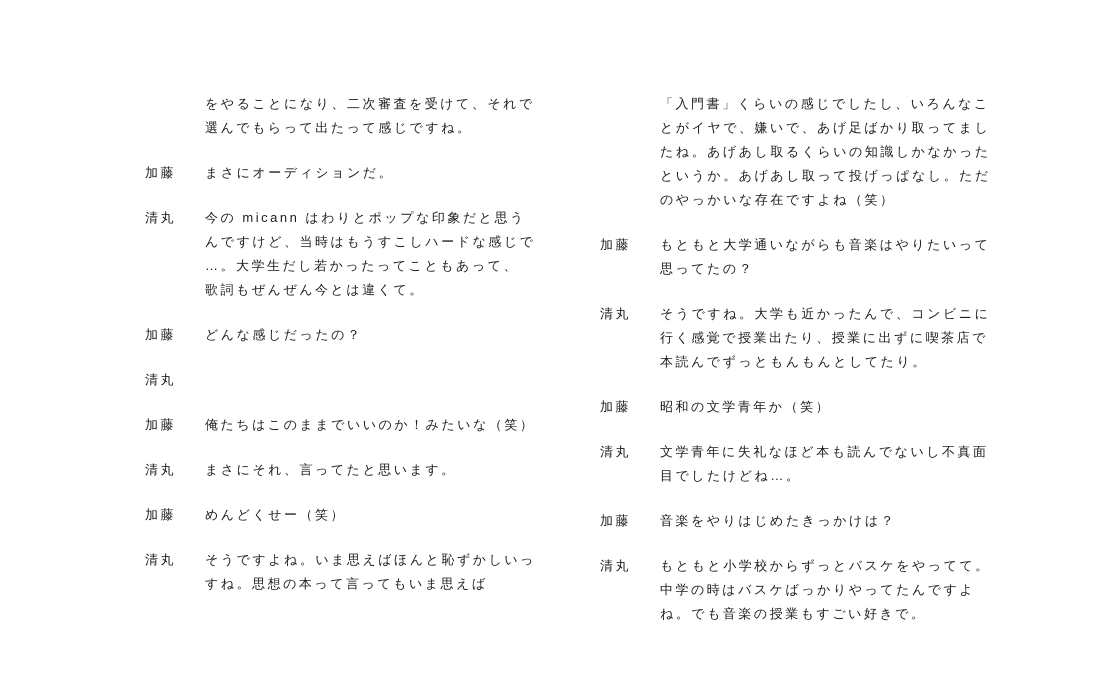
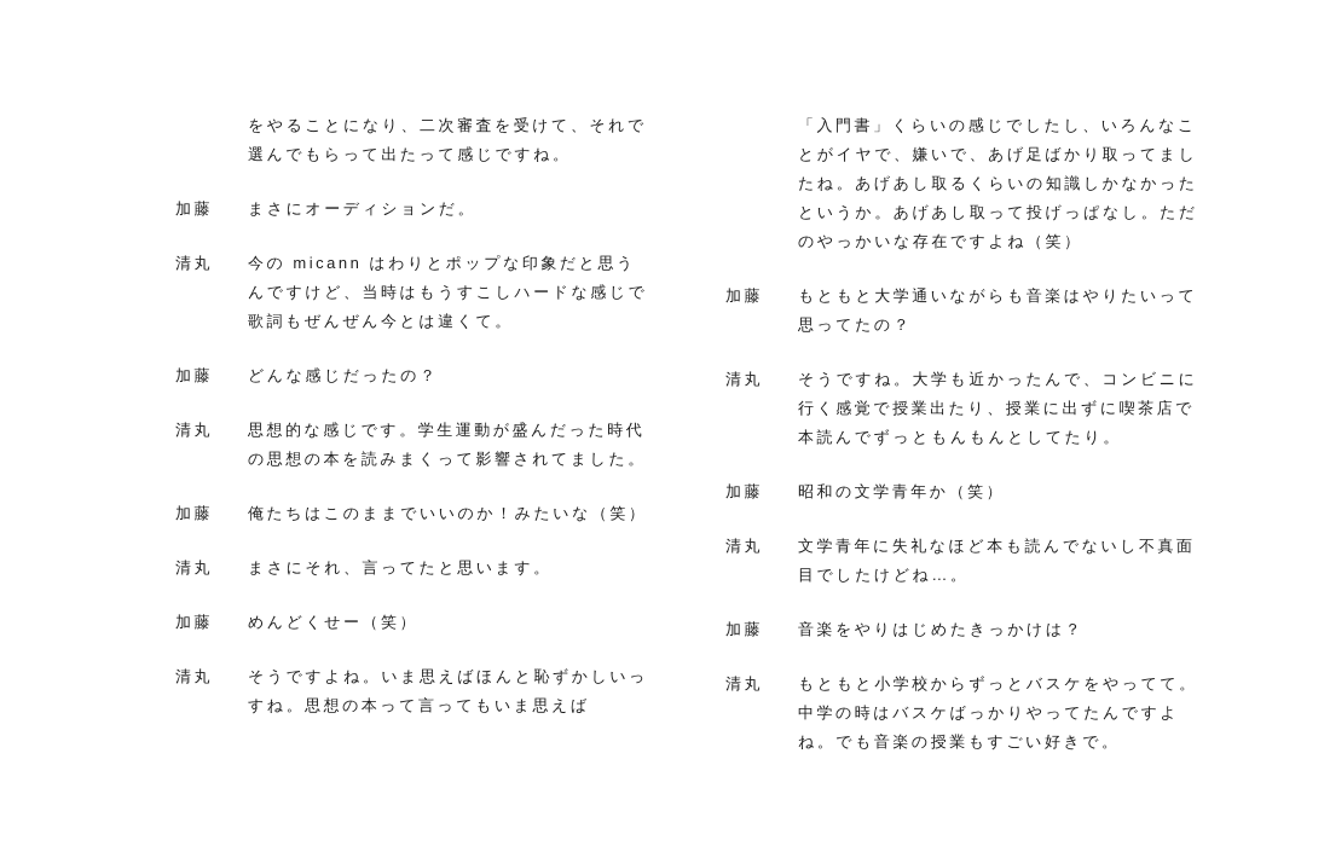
  をやることになり、二次審査を受けて、それで
  選んでもらって出たって感じですね。
  加藤
  まさにオーディションだ。
  清丸
  今の micann はわりとポップな印象だと思う
  んですけど、当時はもうすこしハードな感じで
- …。大学生だし若かったってこともあって、
  歌詞もぜんぜん今とは違くて。
  加藤
  どんな感じだったの？
  清丸
+ 思想的な感じです。学生運動が盛んだった時代
+ の思想の本を読みまくって影響されてました。
  加藤
  俺たちはこのままでいいのか！みたいな（笑）
  清丸
  まさにそれ、言ってたと思います。
  加藤
  めんどくせー（笑）
  清丸
  そうですよね。いま思えばほんと恥ずかしいっ
  すね。思想の本って言ってもいま思えば
  「入門書」くらいの感じでしたし、いろんなこ
  とがイヤで、嫌いで、あげ足ばかり取ってまし
  たね。あげあし取るくらいの知識しかなかった
  というか。あげあし取って投げっぱなし。ただ
  のやっかいな存在ですよね（笑）
  加藤
  もともと大学通いながらも音楽はやりたいって
  思ってたの？
  清丸
  そうですね。大学も近かったんで、コンビニに
  行く感覚で授業出たり、授業に出ずに喫茶店で
  本読んでずっともんもんとしてたり。
  加藤
  昭和の文学青年か（笑）
  清丸
  文学青年に失礼なほど本も読んでないし不真面
  目でしたけどね…。
  加藤
  音楽をやりはじめたきっかけは？
  清丸
  もともと小学校からずっとバスケをやってて。
  中学の時はバスケばっかりやってたんですよ
  ね。でも音楽の授業もすごい好きで。
